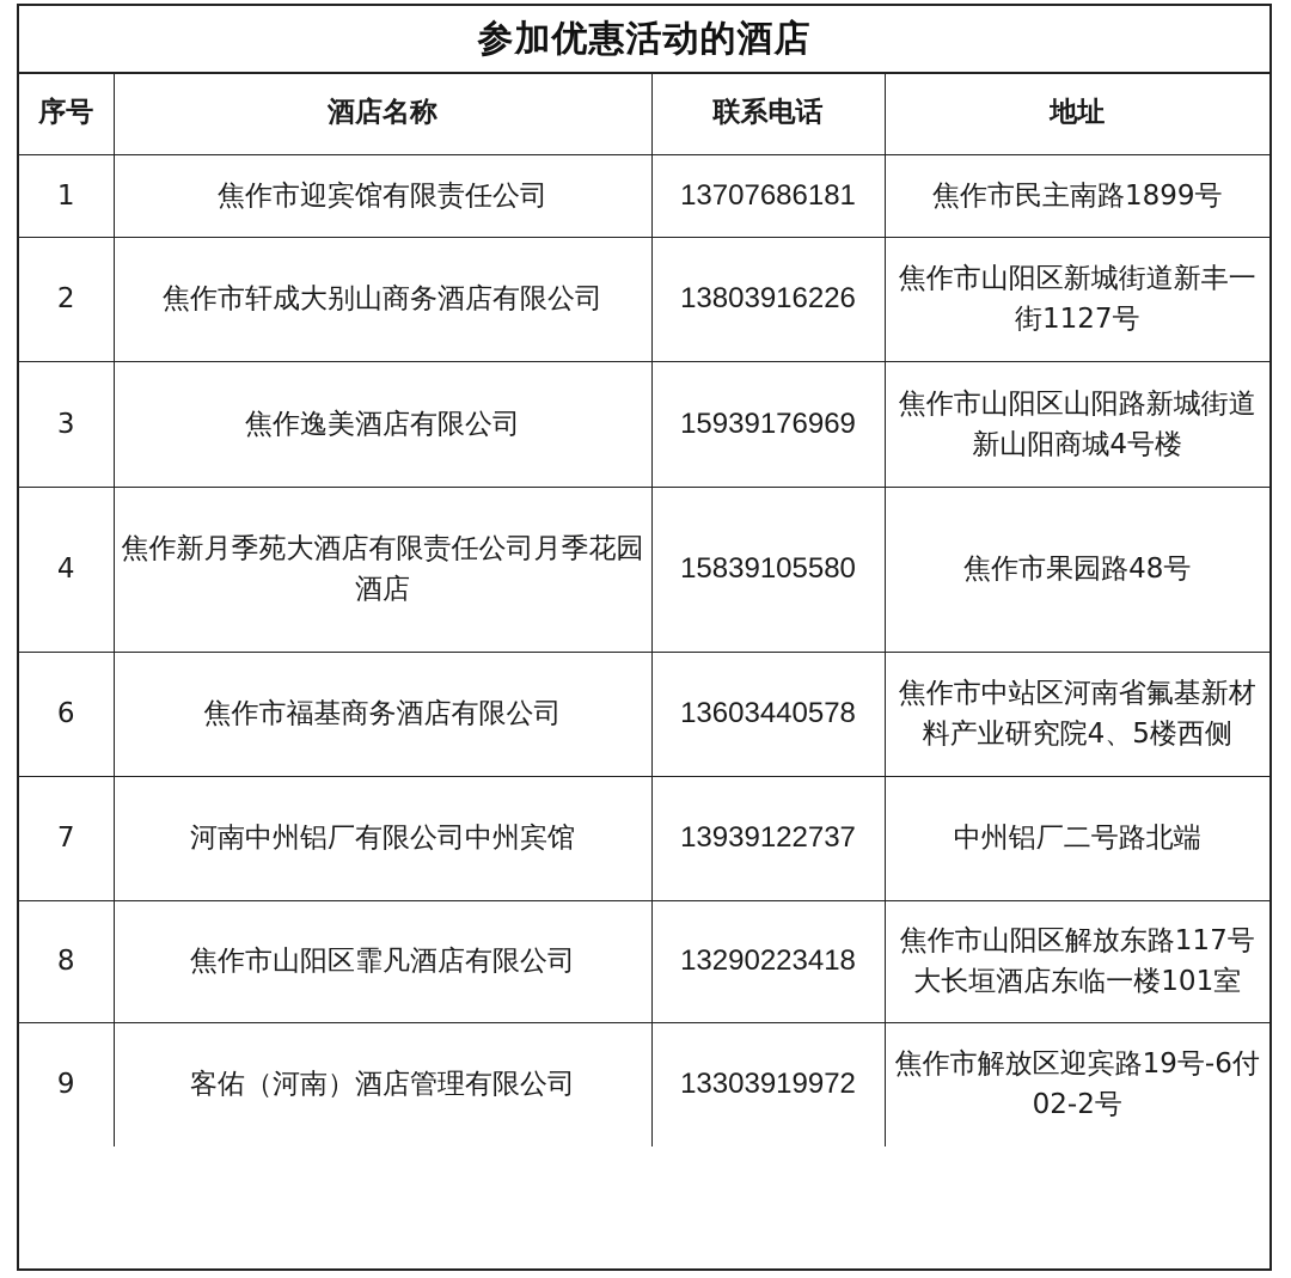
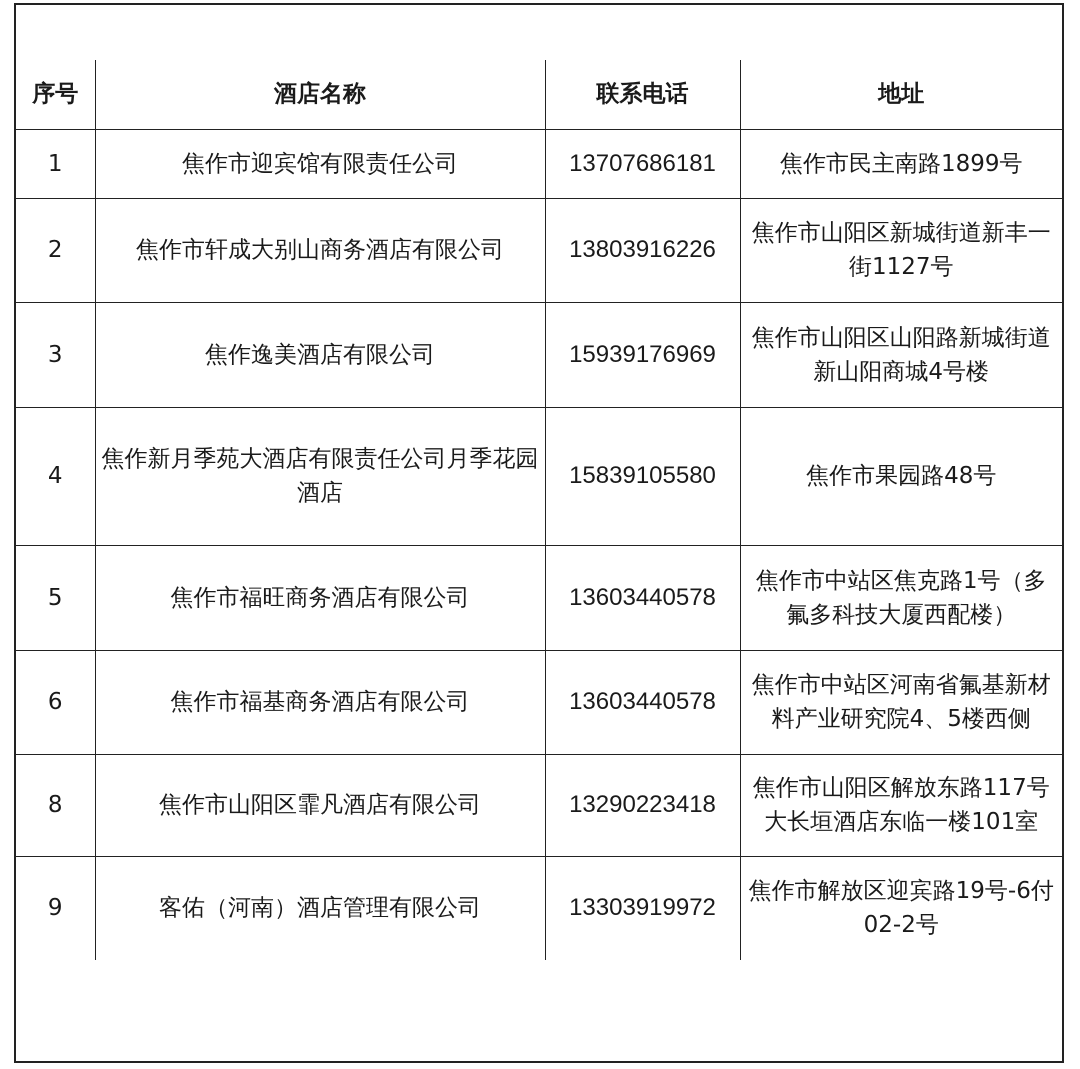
- 参加优惠活动的酒店
  序号	酒店名称	联系电话	地址
  1	焦作市迎宾馆有限责任公司	13707686181	焦作市民主南路1899号
  2	焦作市轩成大别山商务酒店有限公司	13803916226	焦作市山阳区新城街道新丰一街1127号
  3	焦作逸美酒店有限公司	15939176969	焦作市山阳区山阳路新城街道新山阳商城4号楼
  4	焦作新月季苑大酒店有限责任公司月季花园酒店	15839105580	焦作市果园路48号
+ 5	焦作市福旺商务酒店有限公司	13603440578	焦作市中站区焦克路1号（多氟多科技大厦西配楼）
  6	焦作市福基商务酒店有限公司	13603440578	焦作市中站区河南省氟基新材料产业研究院4、5楼西侧
- 7	河南中州铝厂有限公司中州宾馆	13939122737	中州铝厂二号路北端
  8	焦作市山阳区霏凡酒店有限公司	13290223418	焦作市山阳区解放东路117号大长垣酒店东临一楼101室
  9	客佑（河南）酒店管理有限公司	13303919972	焦作市解放区迎宾路19号-6付02-2号
